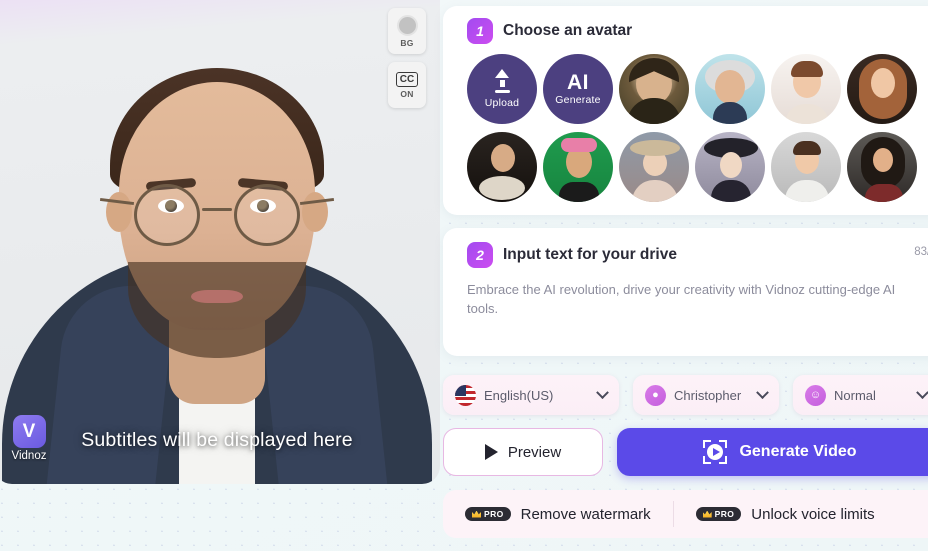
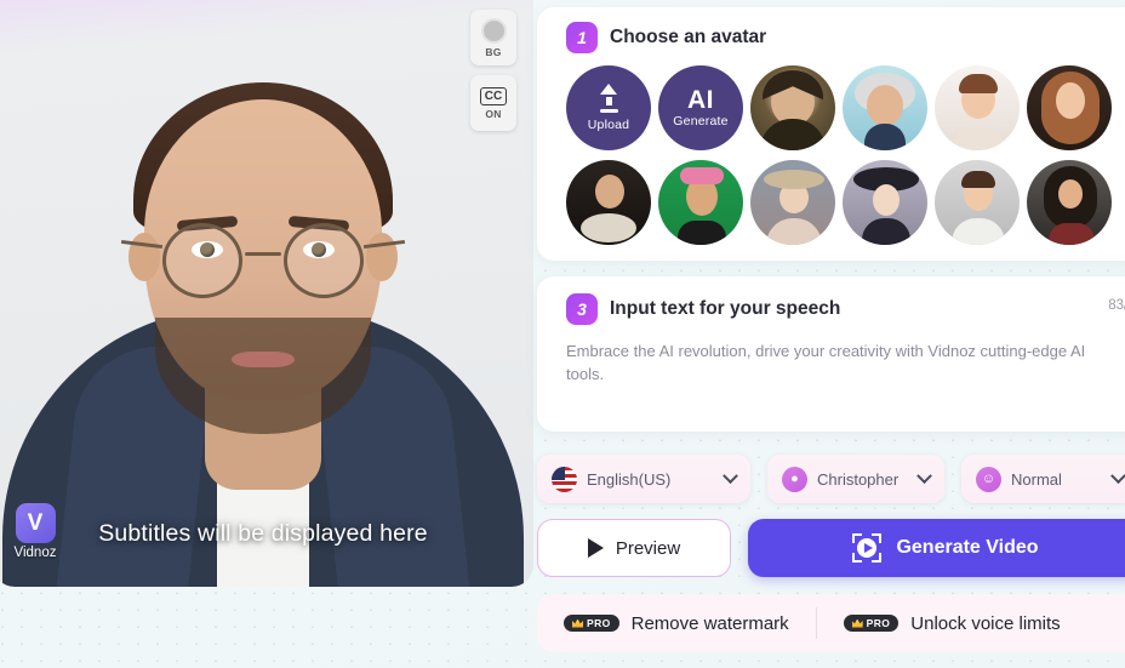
  BG
  CC
  ON
  V
  Vidnoz
  Subtitles will be displayed here
  1
  Choose an avatar
  Upload
  AI
  Generate
- 2
+ 3
- Input text for your drive
+ Input text for your speech
  Embrace the AI revolution, drive your creativity with Vidnoz cutting-edge AI tools.
  English(US)
  ●
  Christopher
  ☺
  Normal
  Preview
  Generate Video
  PRO
  Remove watermark
  PRO
  Unlock voice limits
